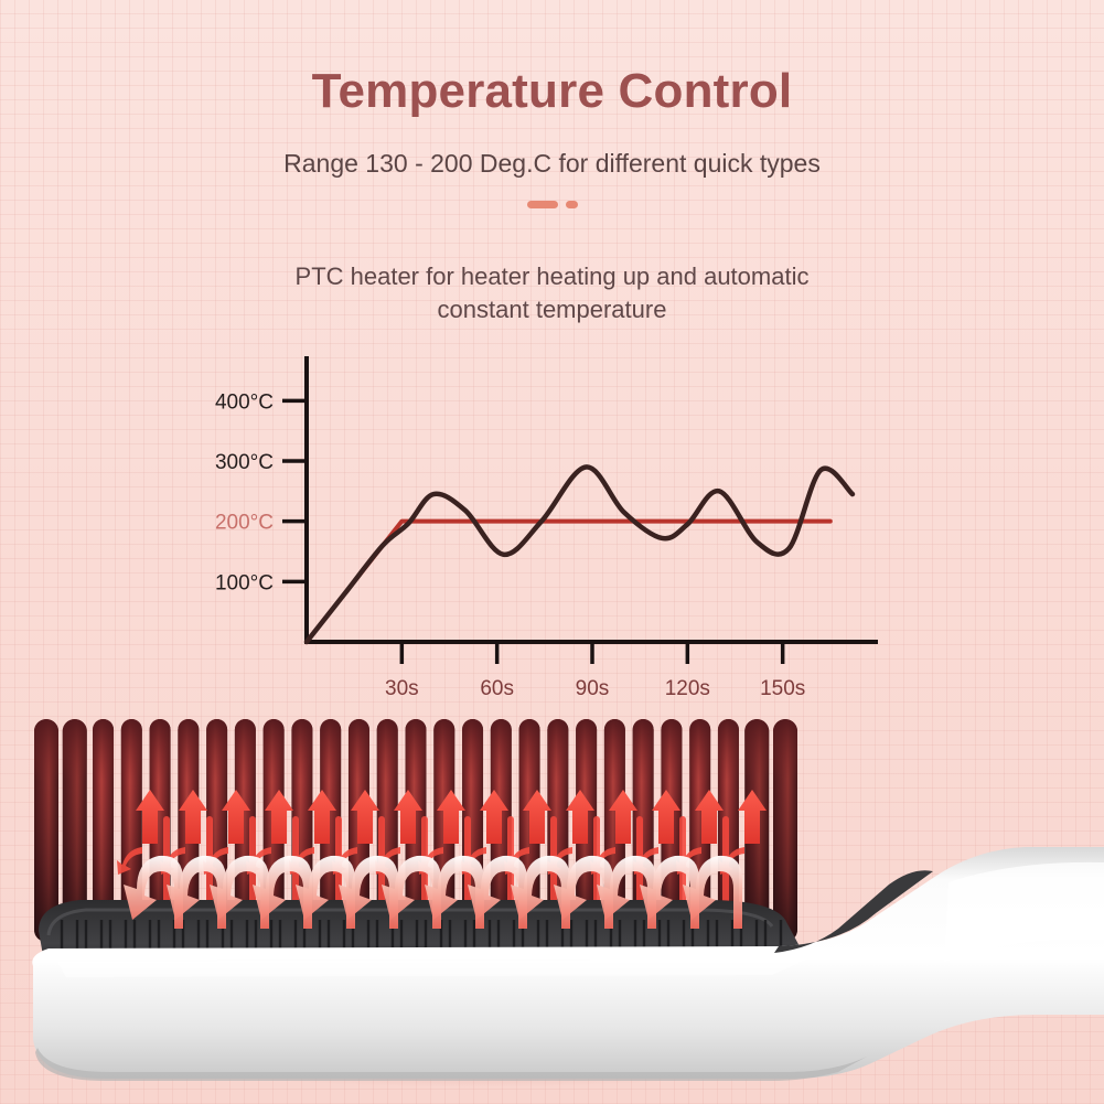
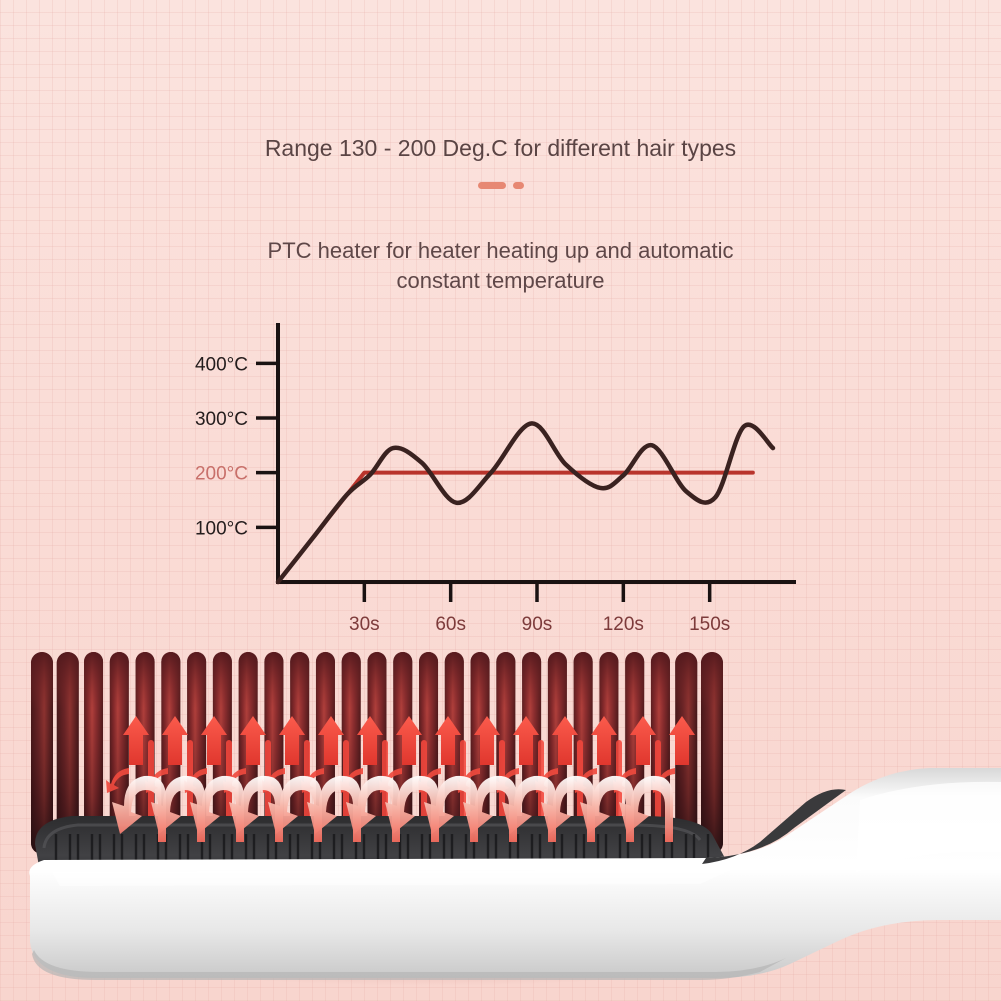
- Temperature Control
- Range 130 - 200 Deg.C for different quick types
+ Range 130 - 200 Deg.C for different hair types
  PTC heater for heater heating up and automatic
  constant temperature
  100°C
  200°C
  300°C
  400°C
  30s
  60s
  90s
  120s
  150s
